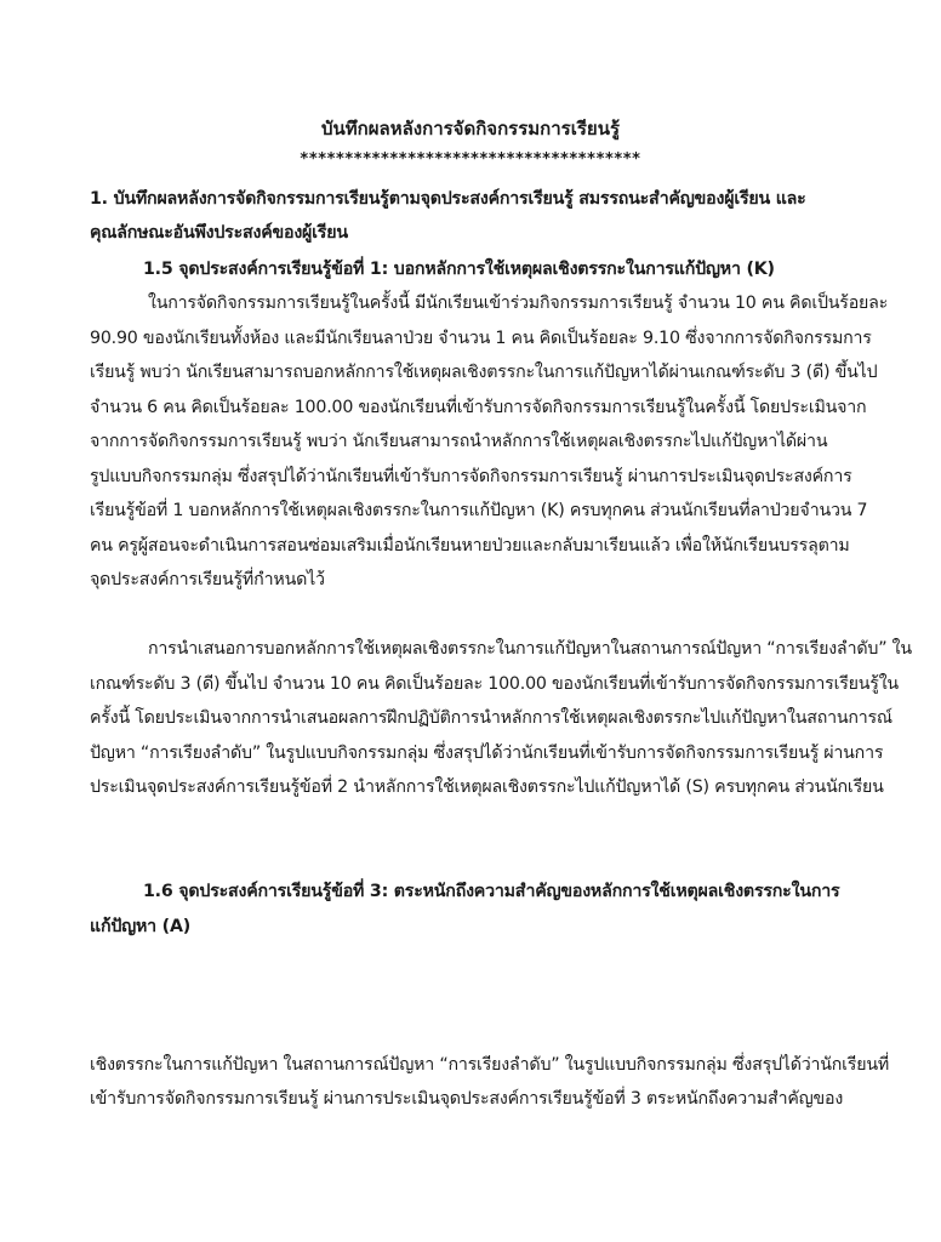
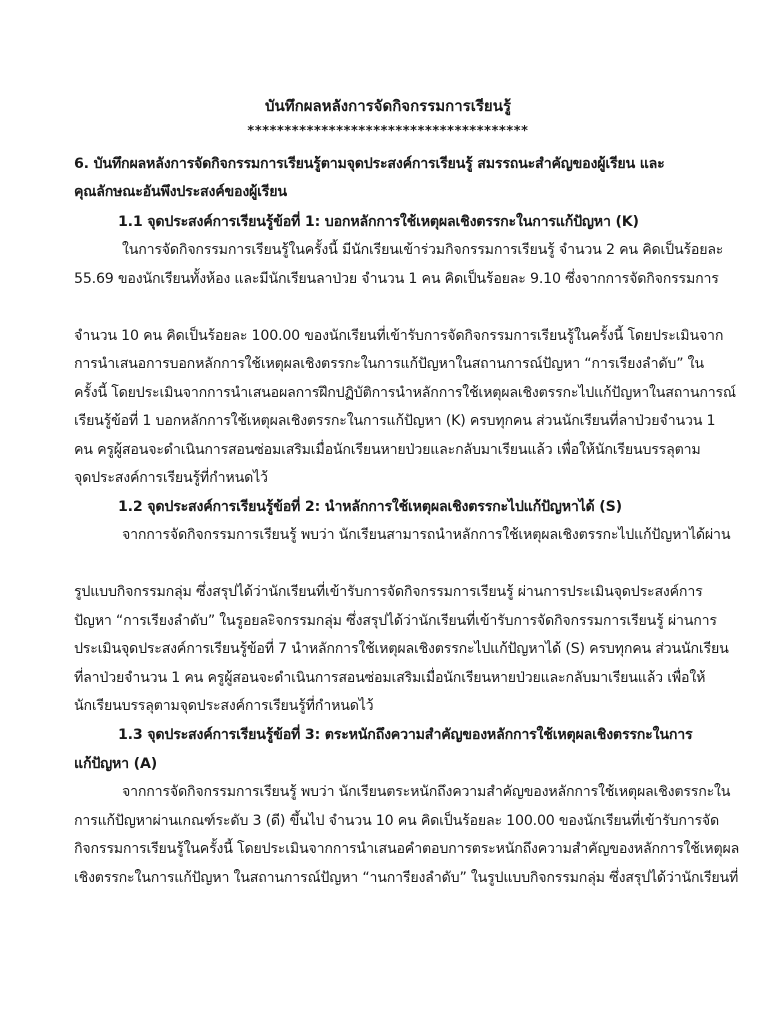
  บันทึกผลหลังการจัดกิจกรรมการเรียนรู้
  **************************************
- 1. บันทึกผลหลังการจัดกิจกรรมการเรียนรู้ตามจุดประสงค์การเรียนรู้ สมรรถนะสำคัญของผู้เรียน และ
+ 6. บันทึกผลหลังการจัดกิจกรรมการเรียนรู้ตามจุดประสงค์การเรียนรู้ สมรรถนะสำคัญของผู้เรียน และ
  คุณลักษณะอันพึงประสงค์ของผู้เรียน
- 1.5 จุดประสงค์การเรียนรู้ข้อที่ 1: บอกหลักการใช้เหตุผลเชิงตรรกะในการแก้ปัญหา (K)
+ 1.1 จุดประสงค์การเรียนรู้ข้อที่ 1: บอกหลักการใช้เหตุผลเชิงตรรกะในการแก้ปัญหา (K)
- ในการจัดกิจกรรมการเรียนรู้ในครั้งนี้ มีนักเรียนเข้าร่วมกิจกรรมการเรียนรู้ จำนวน 10 คน คิดเป็นร้อยละ
+ ในการจัดกิจกรรมการเรียนรู้ในครั้งนี้ มีนักเรียนเข้าร่วมกิจกรรมการเรียนรู้ จำนวน 2 คน คิดเป็นร้อยละ
- 90.90 ของนักเรียนทั้งห้อง และมีนักเรียนลาป่วย จำนวน 1 คน คิดเป็นร้อยละ 9.10 ซึ่งจากการจัดกิจกรรมการ
+ 55.69 ของนักเรียนทั้งห้อง และมีนักเรียนลาป่วย จำนวน 1 คน คิดเป็นร้อยละ 9.10 ซึ่งจากการจัดกิจกรรมการ
- เรียนรู้ พบว่า นักเรียนสามารถบอกหลักการใช้เหตุผลเชิงตรรกะในการแก้ปัญหาได้ผ่านเกณฑ์ระดับ 3 (ดี) ขึ้นไป
- จำนวน 6 คน คิดเป็นร้อยละ 100.00 ของนักเรียนที่เข้ารับการจัดกิจกรรมการเรียนรู้ในครั้งนี้ โดยประเมินจาก
+ จำนวน 10 คน คิดเป็นร้อยละ 100.00 ของนักเรียนที่เข้ารับการจัดกิจกรรมการเรียนรู้ในครั้งนี้ โดยประเมินจาก
- จากการจัดกิจกรรมการเรียนรู้ พบว่า นักเรียนสามารถนำหลักการใช้เหตุผลเชิงตรรกะไปแก้ปัญหาได้ผ่าน
+ การนำเสนอการบอกหลักการใช้เหตุผลเชิงตรรกะในการแก้ปัญหาในสถานการณ์ปัญหา “การเรียงลำดับ” ใน
- รูปแบบกิจกรรมกลุ่ม ซึ่งสรุปได้ว่านักเรียนที่เข้ารับการจัดกิจกรรมการเรียนรู้ ผ่านการประเมินจุดประสงค์การ
+ ครั้งนี้ โดยประเมินจากการนำเสนอผลการฝึกปฏิบัติการนำหลักการใช้เหตุผลเชิงตรรกะไปแก้ปัญหาในสถานการณ์
- เรียนรู้ข้อที่ 1 บอกหลักการใช้เหตุผลเชิงตรรกะในการแก้ปัญหา (K) ครบทุกคน ส่วนนักเรียนที่ลาป่วยจำนวน 7
+ เรียนรู้ข้อที่ 1 บอกหลักการใช้เหตุผลเชิงตรรกะในการแก้ปัญหา (K) ครบทุกคน ส่วนนักเรียนที่ลาป่วยจำนวน 1
  คน ครูผู้สอนจะดำเนินการสอนซ่อมเสริมเมื่อนักเรียนหายป่วยและกลับมาเรียนแล้ว เพื่อให้นักเรียนบรรลุตาม
  จุดประสงค์การเรียนรู้ที่กำหนดไว้
+ 1.2 จุดประสงค์การเรียนรู้ข้อที่ 2: นำหลักการใช้เหตุผลเชิงตรรกะไปแก้ปัญหาได้ (S)
- การนำเสนอการบอกหลักการใช้เหตุผลเชิงตรรกะในการแก้ปัญหาในสถานการณ์ปัญหา “การเรียงลำดับ” ใน
+ จากการจัดกิจกรรมการเรียนรู้ พบว่า นักเรียนสามารถนำหลักการใช้เหตุผลเชิงตรรกะไปแก้ปัญหาได้ผ่าน
- เกณฑ์ระดับ 3 (ดี) ขึ้นไป จำนวน 10 คน คิดเป็นร้อยละ 100.00 ของนักเรียนที่เข้ารับการจัดกิจกรรมการเรียนรู้ใน
- ครั้งนี้ โดยประเมินจากการนำเสนอผลการฝึกปฏิบัติการนำหลักการใช้เหตุผลเชิงตรรกะไปแก้ปัญหาในสถานการณ์
+ รูปแบบกิจกรรมกลุ่ม ซึ่งสรุปได้ว่านักเรียนที่เข้ารับการจัดกิจกรรมการเรียนรู้ ผ่านการประเมินจุดประสงค์การ
- ปัญหา “การเรียงลำดับ” ในรูปแบบกิจกรรมกลุ่ม ซึ่งสรุปได้ว่านักเรียนที่เข้ารับการจัดกิจกรรมการเรียนรู้ ผ่านการ
+ ปัญหา “การเรียงลำดับ” ในรูอยละิจกรรมกลุ่ม ซึ่งสรุปได้ว่านักเรียนที่เข้ารับการจัดกิจกรรมการเรียนรู้ ผ่านการ
- ประเมินจุดประสงค์การเรียนรู้ข้อที่ 2 นำหลักการใช้เหตุผลเชิงตรรกะไปแก้ปัญหาได้ (S) ครบทุกคน ส่วนนักเรียน
+ ประเมินจุดประสงค์การเรียนรู้ข้อที่ 7 นำหลักการใช้เหตุผลเชิงตรรกะไปแก้ปัญหาได้ (S) ครบทุกคน ส่วนนักเรียน
+ ที่ลาป่วยจำนวน 1 คน ครูผู้สอนจะดำเนินการสอนซ่อมเสริมเมื่อนักเรียนหายป่วยและกลับมาเรียนแล้ว เพื่อให้
+ นักเรียนบรรลุตามจุดประสงค์การเรียนรู้ที่กำหนดไว้
- 1.6 จุดประสงค์การเรียนรู้ข้อที่ 3: ตระหนักถึงความสำคัญของหลักการใช้เหตุผลเชิงตรรกะในการ
+ 1.3 จุดประสงค์การเรียนรู้ข้อที่ 3: ตระหนักถึงความสำคัญของหลักการใช้เหตุผลเชิงตรรกะในการ
  แก้ปัญหา (A)
+ จากการจัดกิจกรรมการเรียนรู้ พบว่า นักเรียนตระหนักถึงความสำคัญของหลักการใช้เหตุผลเชิงตรรกะใน
+ การแก้ปัญหาผ่านเกณฑ์ระดับ 3 (ดี) ขึ้นไป จำนวน 10 คน คิดเป็นร้อยละ 100.00 ของนักเรียนที่เข้ารับการจัด
+ กิจกรรมการเรียนรู้ในครั้งนี้ โดยประเมินจากการนำเสนอคำตอบการตระหนักถึงความสำคัญของหลักการใช้เหตุผล
- เชิงตรรกะในการแก้ปัญหา ในสถานการณ์ปัญหา “การเรียงลำดับ” ในรูปแบบกิจกรรมกลุ่ม ซึ่งสรุปได้ว่านักเรียนที่
+ เชิงตรรกะในการแก้ปัญหา ในสถานการณ์ปัญหา “านการียงลำดับ” ในรูปแบบกิจกรรมกลุ่ม ซึ่งสรุปได้ว่านักเรียนที่
- เข้ารับการจัดกิจกรรมการเรียนรู้ ผ่านการประเมินจุดประสงค์การเรียนรู้ข้อที่ 3 ตระหนักถึงความสำคัญของ
